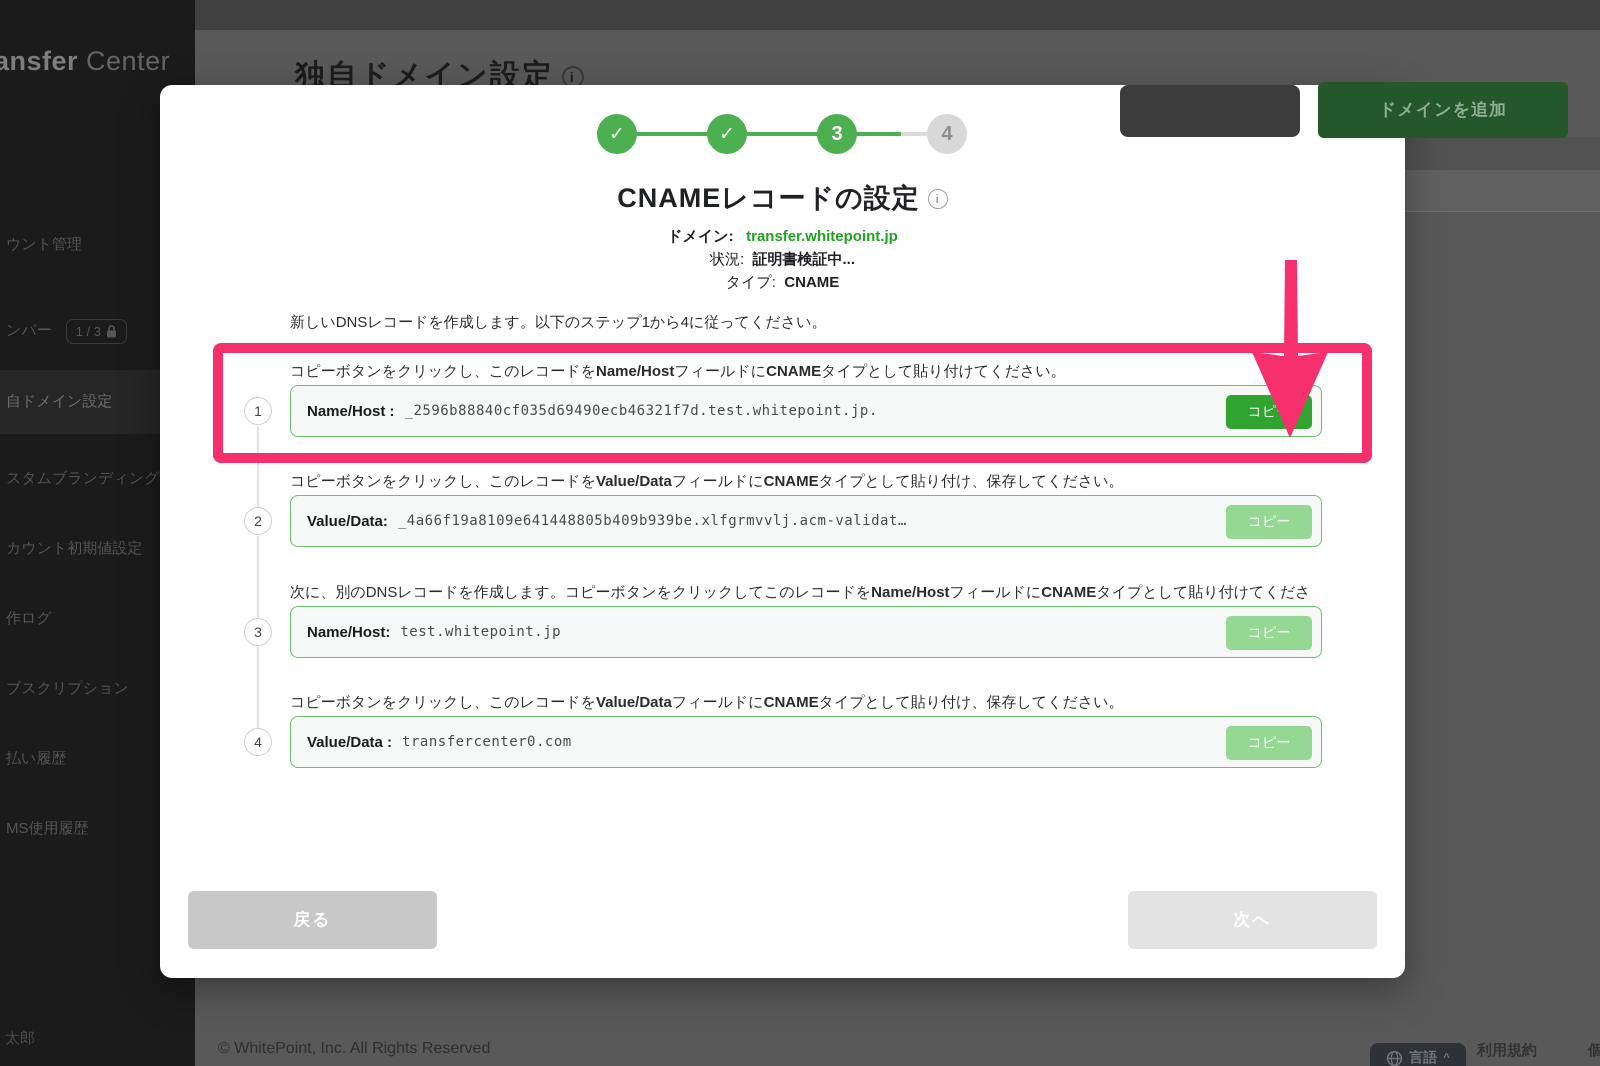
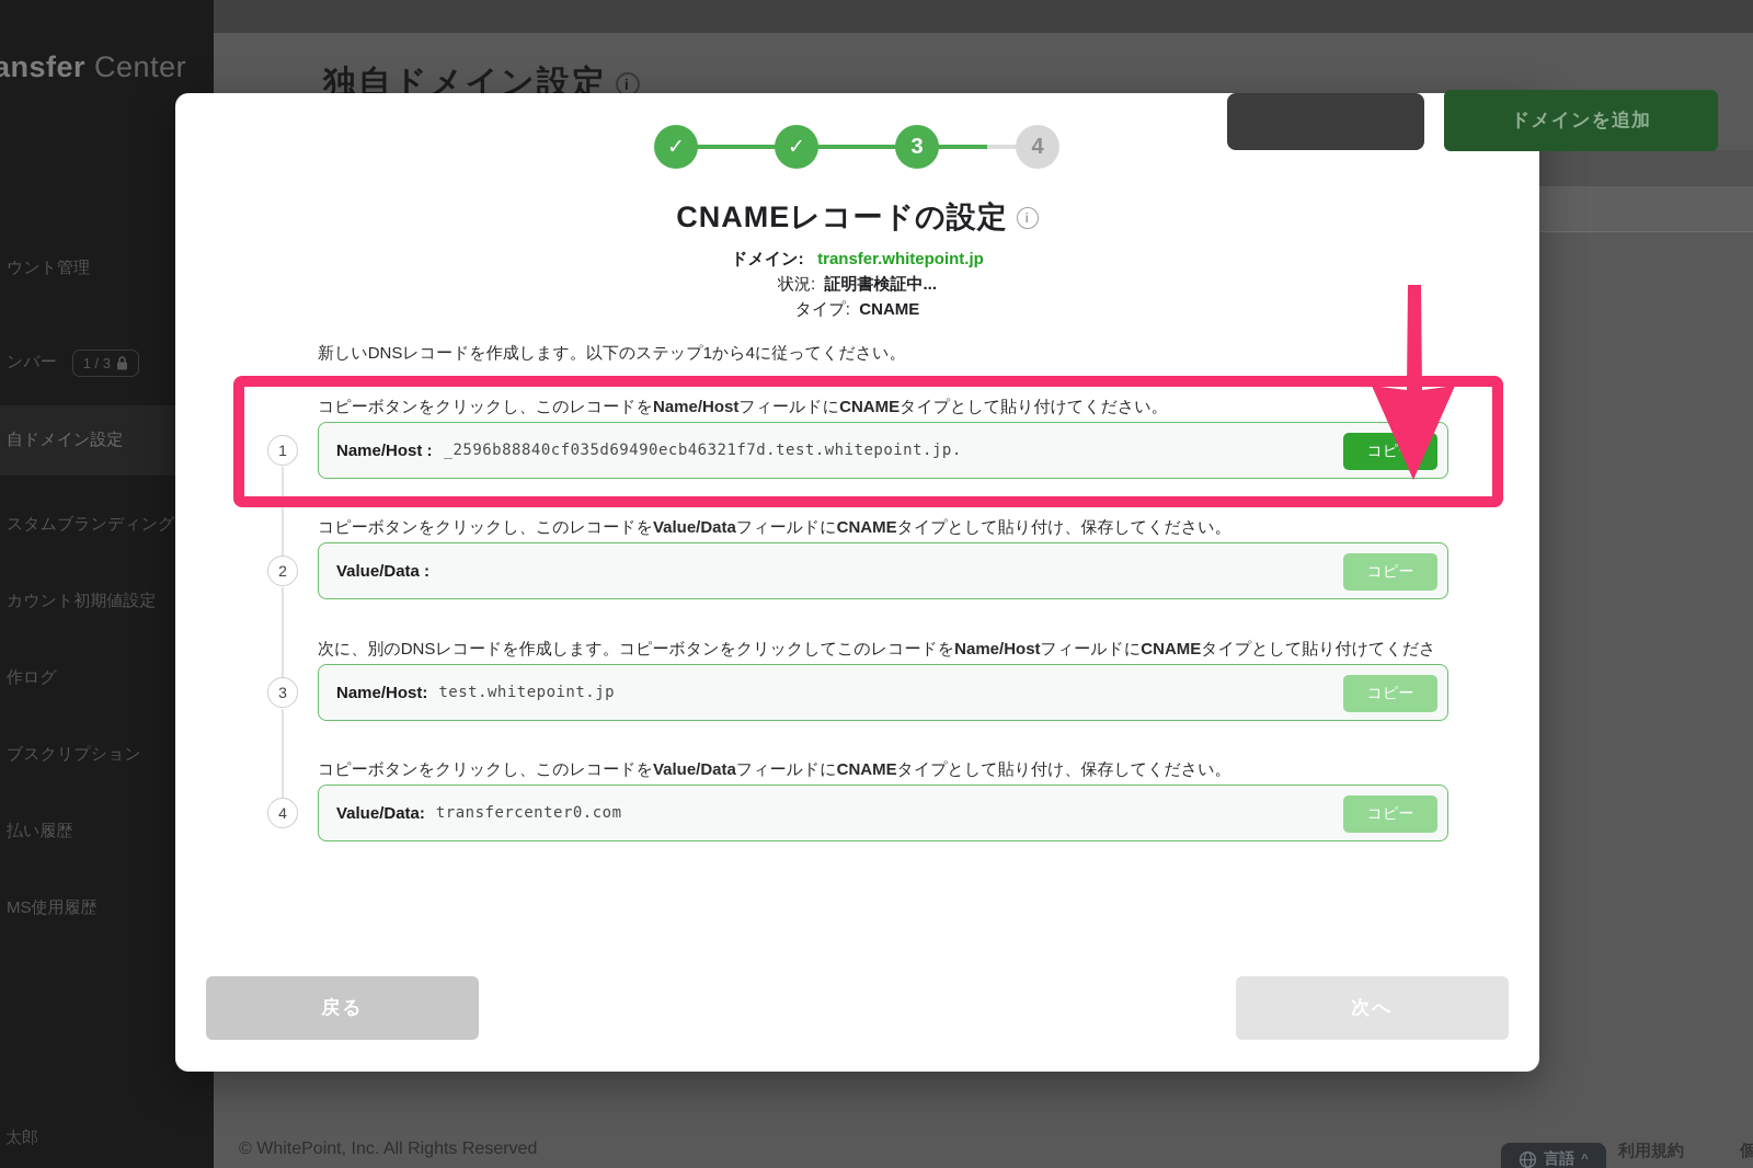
  独自ドメイン設定 i
  ドメインを追加
  © WhitePoint, Inc. All Rights Reserved
  言語
  ^
  利用規約
  個
  ansfer Center
  ウント管理
  ンバー
  1 / 3
  自ドメイン設定
  スタムブランディング
  カウント初期値設定
  作ログ
  ブスクリプション
  払い履歴
  MS使用履歴
  太郎
  ✓
  ✓
  3
  4
  CNAMEレコードの設定 i
  ドメイン: transfer.whitepoint.jp
  状況: 証明書検証中...
  タイプ: CNAME
  新しいDNSレコードを作成します。以下のステップ1から4に従ってください。
  コピーボタンをクリックし、このレコードをName/HostフィールドにCNAMEタイプとして貼り付けてください。
  1
  Name/Host :
  _2596b88840cf035d69490ecb46321f7d.test.whitepoint.jp.
  コピーボタンをクリックし、このレコードをValue/DataフィールドにCNAMEタイプとして貼り付け、保存してください。
  2
- Value/Data:
+ Value/Data :
- _4a66f19a8109e641448805b409b939be.xlfgrmvvlj.acm-validat…
  コピー
  次に、別のDNSレコードを作成します。コピーボタンをクリックしてこのレコードをName/HostフィールドにCNAMEタイプとして貼り付けてくださ
  3
  Name/Host:
  test.whitepoint.jp
  コピー
  コピーボタンをクリックし、このレコードをValue/DataフィールドにCNAMEタイプとして貼り付け、保存してください。
  4
- Value/Data :
+ Value/Data:
  transfercenter0.com
  コピー
  戻る
  次へ
